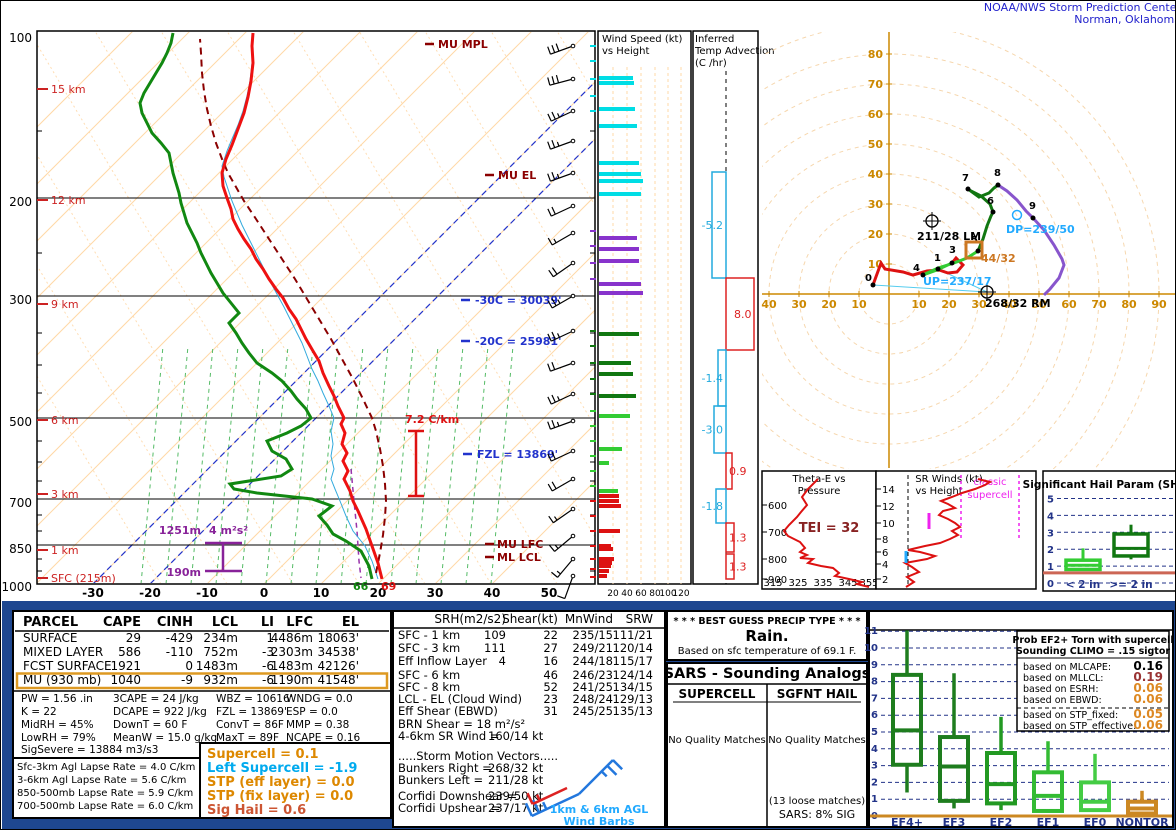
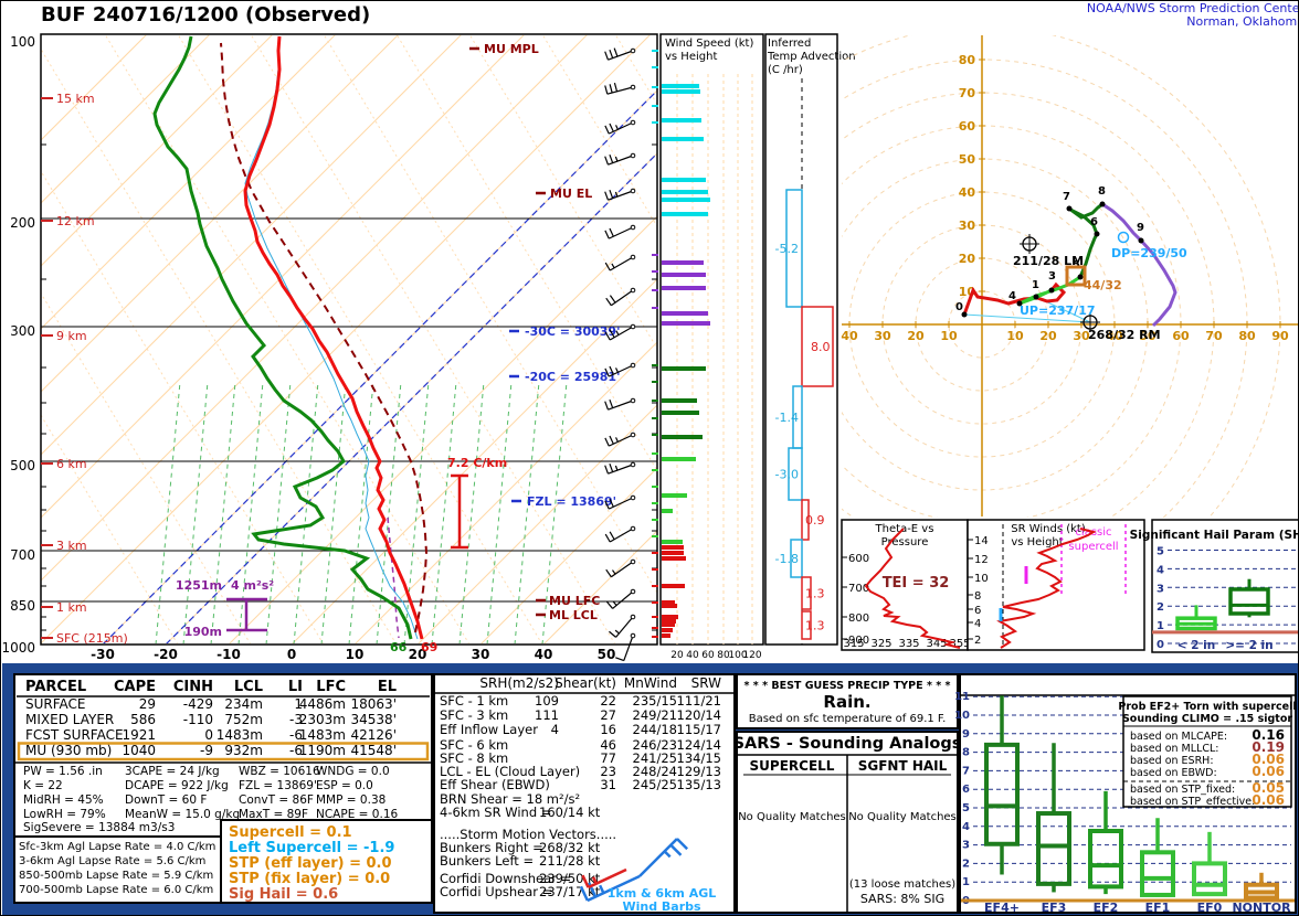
+ BUF 240716/1200 (Observed)
  NOAA/NWS Storm Prediction Cente
  Norman, Oklahom
  100
  200
  300
  500
  700
  850
  1000
  15 km
  12 km
  9 km
  6 km
  3 km
  1 km
  SFC (215m)
  -30
  -20
  -10
  0
  10
  20
  30
  40
  50
  66
  69
  MU MPL
  MU EL
  -30C = 30039'
  -20C = 25981'
  FZL = 13869'
  7.2 C/km
  MU LFC
  ML LCL
  1251m
  4 m²s²
  190m
  20
  40
  60
  80
  100
  120
  Wind Speed (kt)
  vs Height
  Inferred
  Temp Advection
  (C /hr)
  -5.2
  8.0
  -1.4
  -3.0
  0.9
  -1.8
  1.3
  1.3
  20
  30
  40
  50
  60
  70
  80
  40
  30
  20
  10
  10
  20
  30
  40
  50
  60
  70
  80
  90
  0
  1
  3
  4
  6
  7
  8
  9
  211/28 LM
  268/32 RM
  DP=239/50
  UP=237/17
  44/32
  Thet-E vs
  Pessure
  600
  700
  800
  900
  315
  325
  335
  345
  TEI = 32
  SR Winds (kt
  vs Height
  14
  12
  10
  8
  6
  4
  2
  clasic
  supercell
  Significant Hail Param (SH
  0
  1
  2
  3
  4
  5
  < 2 in
  >= 2 in
  PARCEL
  CAPE
  CINH
  LCL
  LI
  LFC
  EL
  SURFACE
  29
  -429
  234m
  1
  4486m
  18063'
  MIXED LAYER
  586
  -110
  752m
  -3
  2303m
  34538'
  FCST SURFACE
  1921
  0
  1483m
  -6
  1483m
  42126'
  MU (930 mb)
  1040
  -9
  932m
  -6
  1190m
  41548'
  PW = 1.56 .in
  3CAPE = 24 J/kg
  WBZ = 10616'
  WNDG = 0.0
  K = 22
  DCAPE = 922 J/kg
  FZL = 13869'
  ESP = 0.0
  MidRH = 45%
  DownT = 60 F
  ConvT = 86F
  MMP = 0.38
  LowRH = 79%
  MeanW = 15.0 g/kg
  MaxT = 89F
  NCAPE = 0.16
  SigSevere = 13884 m3/s3
  Sfc-3km Agl Lapse Rate = 4.0 C/km
  3-6km Agl Lapse Rate = 5.6 C/km
  850-500mb Lapse Rate = 5.9 C/km
  700-500mb Lapse Rate = 6.0 C/km
  Supercell = 0.1
  Left Supercell = -1.9
  STP (eff layer) = 0.0
  STP (fix layer) = 0.0
  Sig Hail = 0.6
  SRH(m2/s2)
  Shear(kt)
  MnWind
  SRW
  SFC - 1 km
  109
  22
  235/15
  111/21
  SFC - 3 km
  111
  27
  249/21
  120/14
  Eff Inflow Layer
  4
  16
  244/18
  115/17
  SFC - 6 km
  46
  246/23
  124/14
  SFC - 8 km
- 52
+ 77
  241/25
  134/15
- LCL - EL (Cloud Wind)
+ LCL - EL (Cloud Layer)
  23
  248/24
  129/13
  Eff Shear (EBWD)
  31
  245/25
  135/13
  BRN Shear = 18 m²/s²
  4-6km SR Wind =
  160/14 kt
  .....Storm Motion Vectors.....
  Bunkers Right =
  268/32 kt
  Bunkers Left =
  211/28 kt
  Corfidi Downshear =
  239/50 kt
  Corfidi Upshear =
  237/17 kt
  1km & 6km AGL
  Wind Barbs
  * * * BEST GUESS PRECIP TYPE * * *
  Rain.
  Based on sfc temperature of 69.1 F.
  SARS - Sounding Analogs
  SUPERCELL
  SGFNT HAIL
  No Quality Matches
  No Quality Matches
  (13 loose matches)
  SARS: 8% SIG
  1
  2
  3
  4
  5
  6
  7
  8
  9
  10
  11
  EF4+
  EF3
  EF2
  EF1
  EF0
  NONTOR
  Prob EF2+ Torn with supercell
  Sounding CLIMO = .15 sigtor
  based on MLCAPE:
  0.16
  based on MLLCL:
  0.19
  based on ESRH:
  0.06
  based on EBWD:
  0.06
  based on STP_fixed:
  0.05
  based on STP_effective:
  0.06
